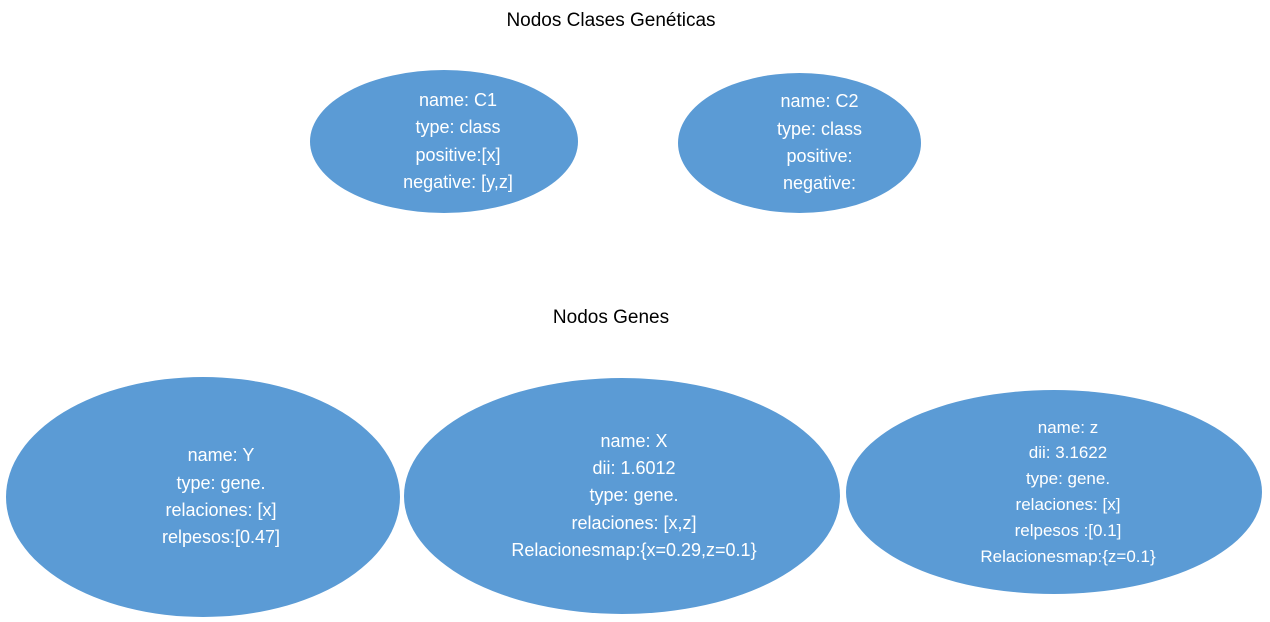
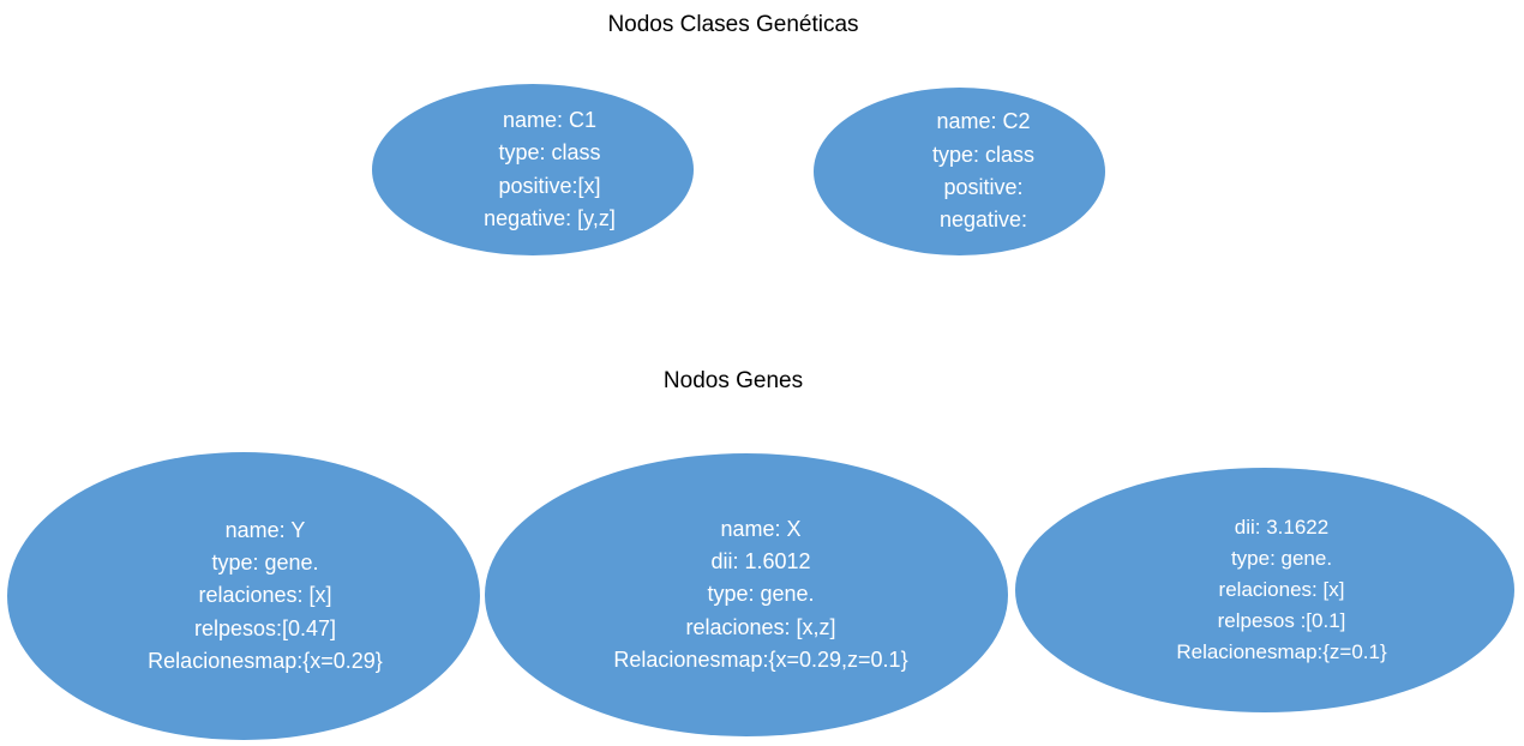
  Nodos Clases Genéticas
  name: C1
  type: class
  positive:[x]
  negative: [y,z]
  name: C2
  type: class
  positive:
  negative:
  Nodos Genes
  name: Y
  type: gene.
  relaciones: [x]
  relpesos:[0.47]
+ Relacionesmap:{x=0.29}
  name: X
  dii: 1.6012
  type: gene.
  relaciones: [x,z]
  Relacionesmap:{x=0.29,z=0.1}
- name: z
  dii: 3.1622
  type: gene.
  relaciones: [x]
  relpesos :[0.1]
  Relacionesmap:{z=0.1}
